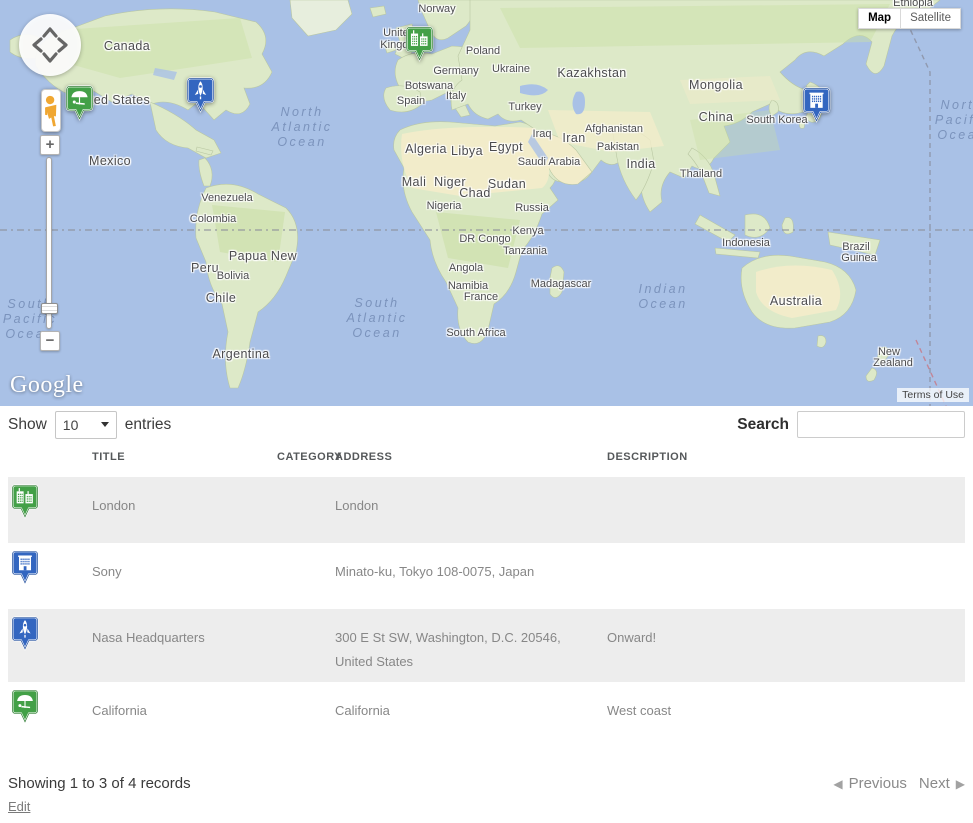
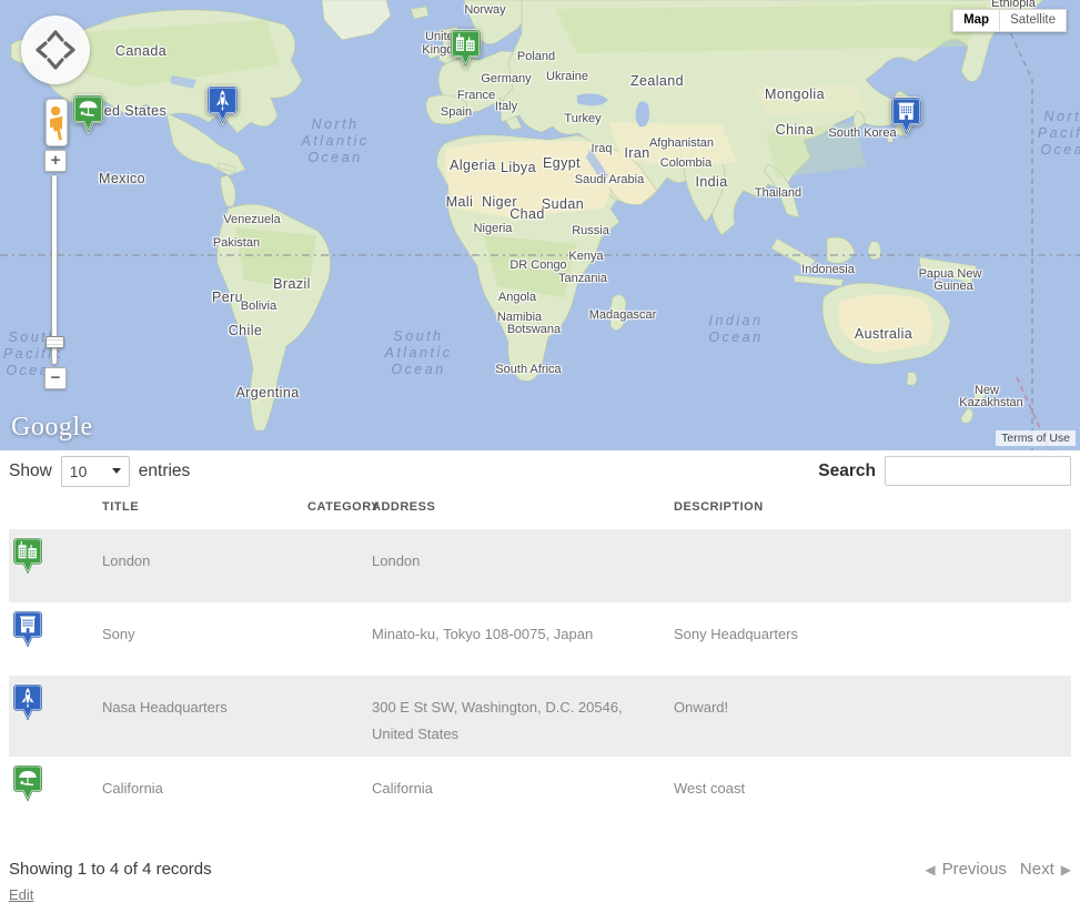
  +
  −
  Map
  Satellite
  Google
  Terms of Use
  Ethiopia
  Norway
  Canada
  Poland
  Unite
  Kingd
  Germany
  Ukraine
- Kazakhstan
+ Zealand
  Mongolia
- Botswana
+ France
  Italy
  Spain
  Turkey
  China
  South Korea
  Mexico
  Iraq
  Iran
  Afghanistan
- Pakistan
+ Colombia
  Algeria
  Libya
  Egypt
  Saudi Arabia
  India
  Thailand
  Mali
  Niger
  Sudan
  Chad
  Nigeria
  Russia
  Venezuela
- Colombia
+ Pakistan
  Kenya
  DR Congo
  Tanzania
  Indonesia
- Brazil
+ Papua New
  Guinea
- Papua New
+ Brazil
  Peru
  Angola
  Bolivia
  Namibia
- France
+ Botswana
  Madagascar
  Australia
  Chile
  South Africa
  Argentina
  New
- Zealand
+ Kazakhstan
  North
  Atlantic
  Ocean
  South
  Atlantic
  Ocean
  Indian
  Ocean
  Pacifc
  Nort
  Pacif
  Ocea
  Show
  10
  entries
  Search
  TITLE
  CATEGOR
  ADDRESS
  DESCRIPTION
  London
  London
  Sony
  Minato-ku, Tokyo 108-0075, Japan
+ Sony Headquarters
  Nasa Headquarters
  300 E St SW, Washington, D.C. 20546, United States
  Onward!
  California
  California
  West coast
- Showing 1 to 3 of 4 records
+ Showing 1 to 4 of 4 records
  Previous
  Next
  Edit
